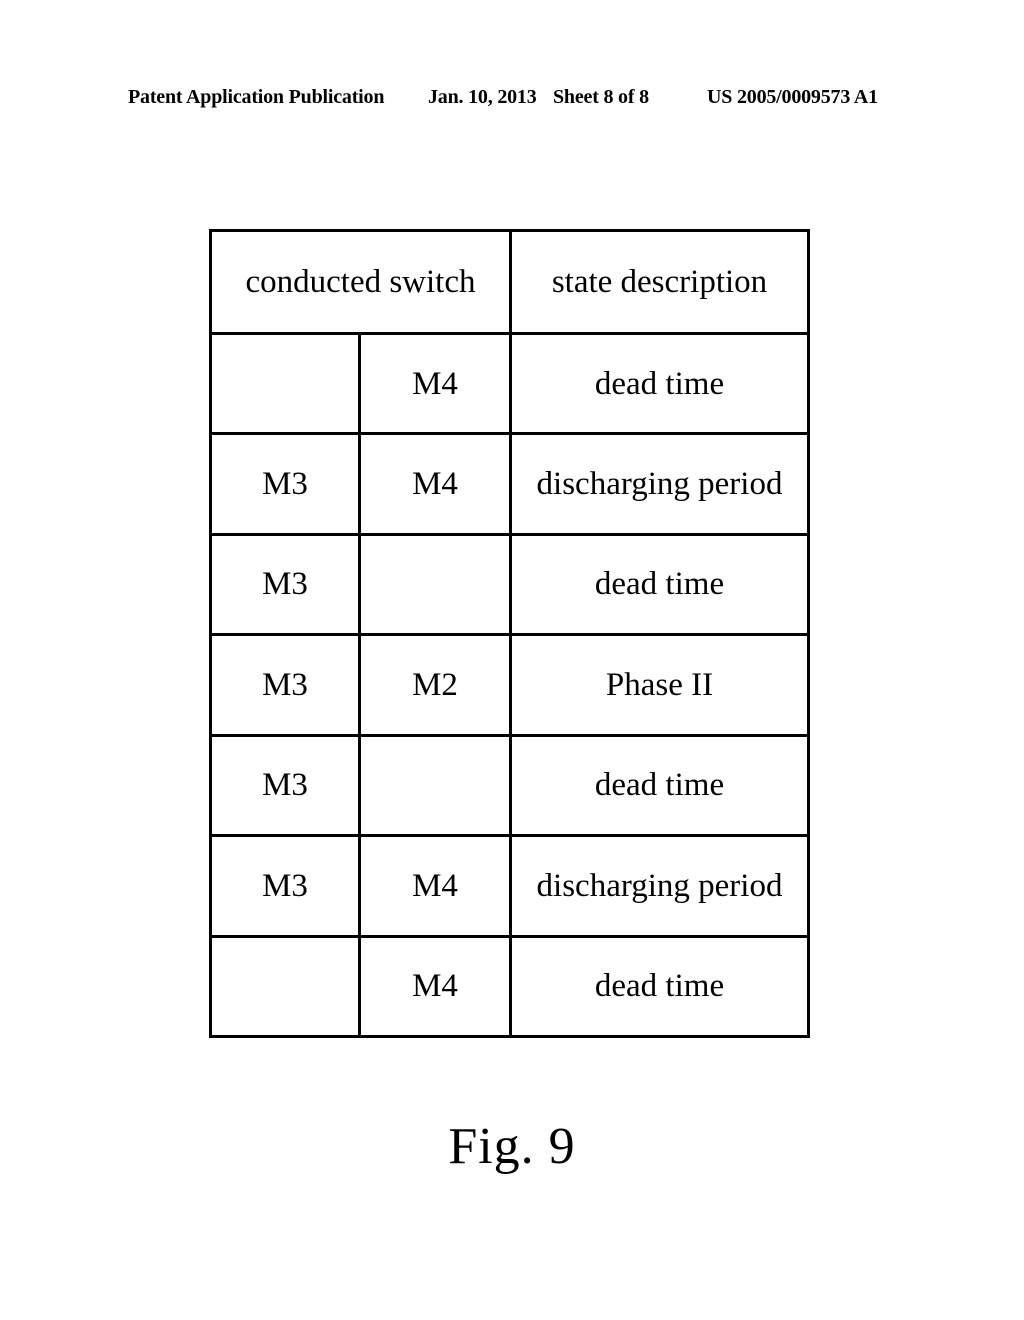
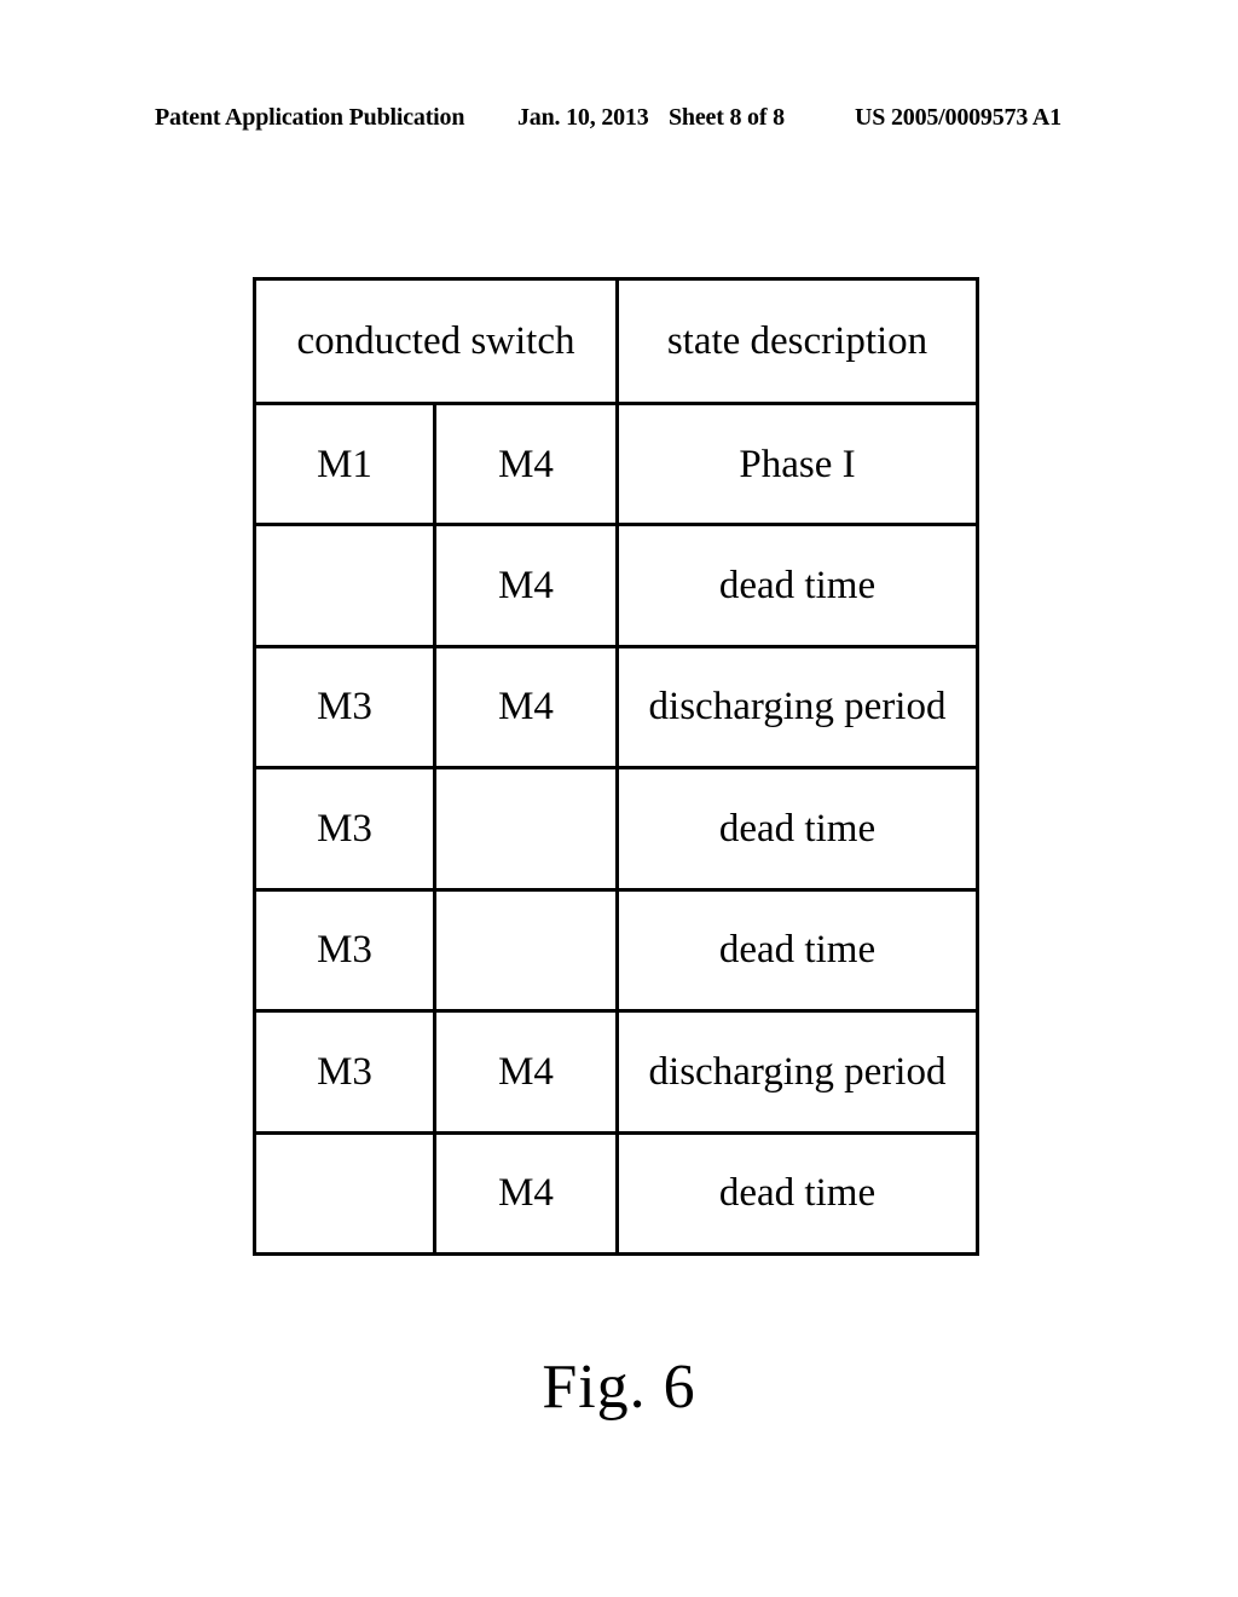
  Patent Application Publication
  Jan. 10, 2013
  Sheet 8 of 8
  US 2005/0009573 A1
  conducted switch	state description
+ M1	M4	Phase I
  	M4	dead time
  M3	M4	discharging period
  M3		dead time
- M3	M2	Phase II
  M3		dead time
  M3	M4	discharging period
  	M4	dead time
- Fig. 9
+ Fig. 6
